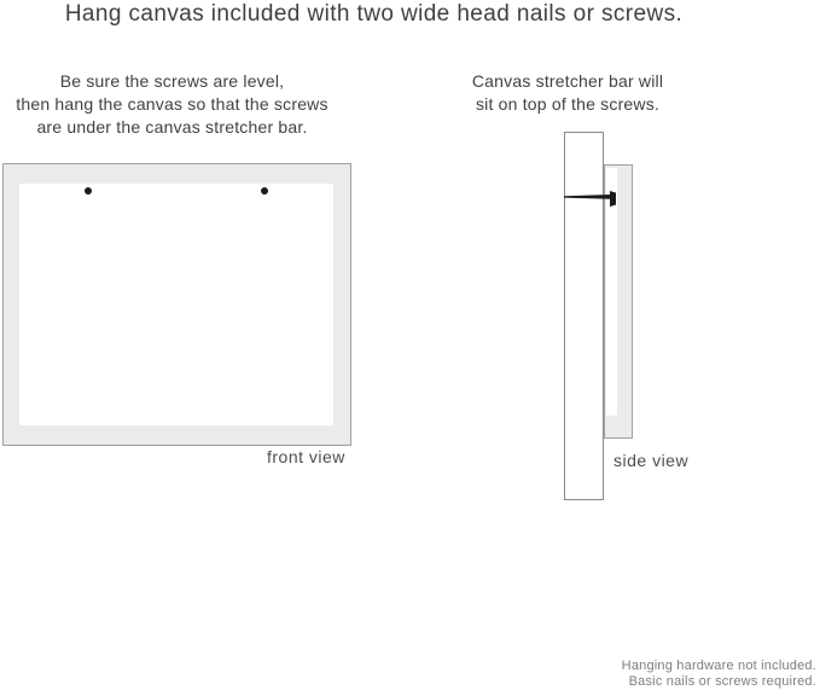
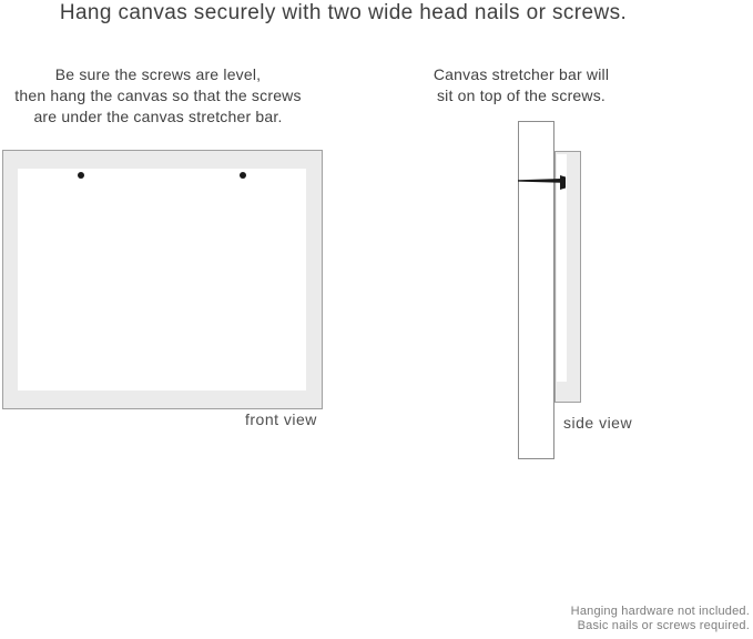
- Hang canvas included with two wide head nails or screws.
+ Hang canvas securely with two wide head nails or screws.
  Be sure the screws are level,
  then hang the canvas so that the screws
  are under the canvas stretcher bar.
  front view
  Canvas stretcher bar will
  sit on top of the screws.
  side view
  Hanging hardware not included.
  Basic nails or screws required.
